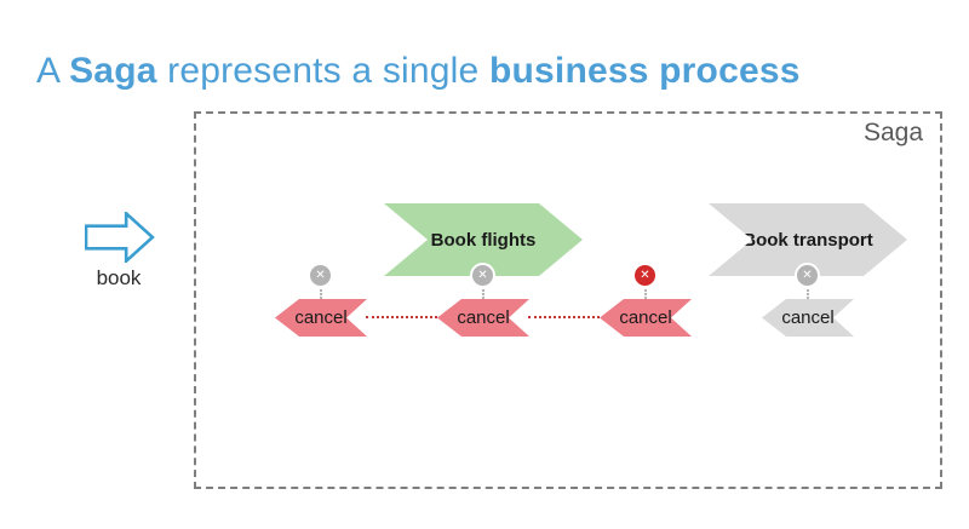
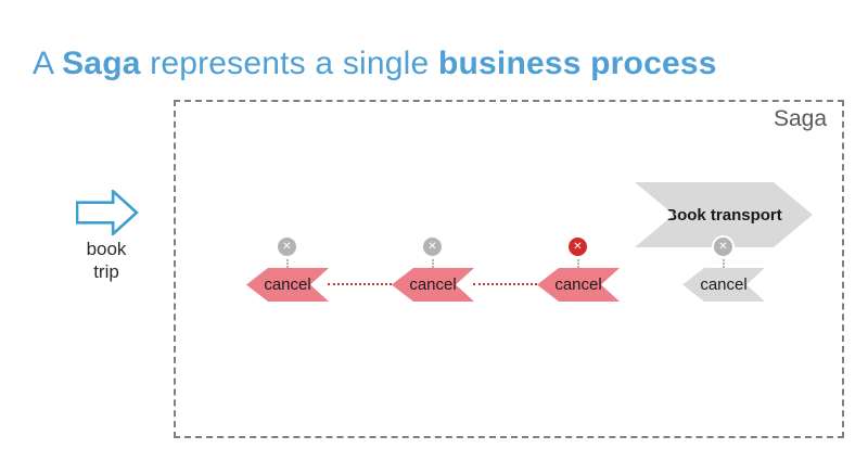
  A Saga represents a single business process
  book
+ trip
  Saga
- Book flights
  ook transport
  ✕
  ✕
  ✕
  ✕
  cancel
  cancel
  cancel
  cancel
